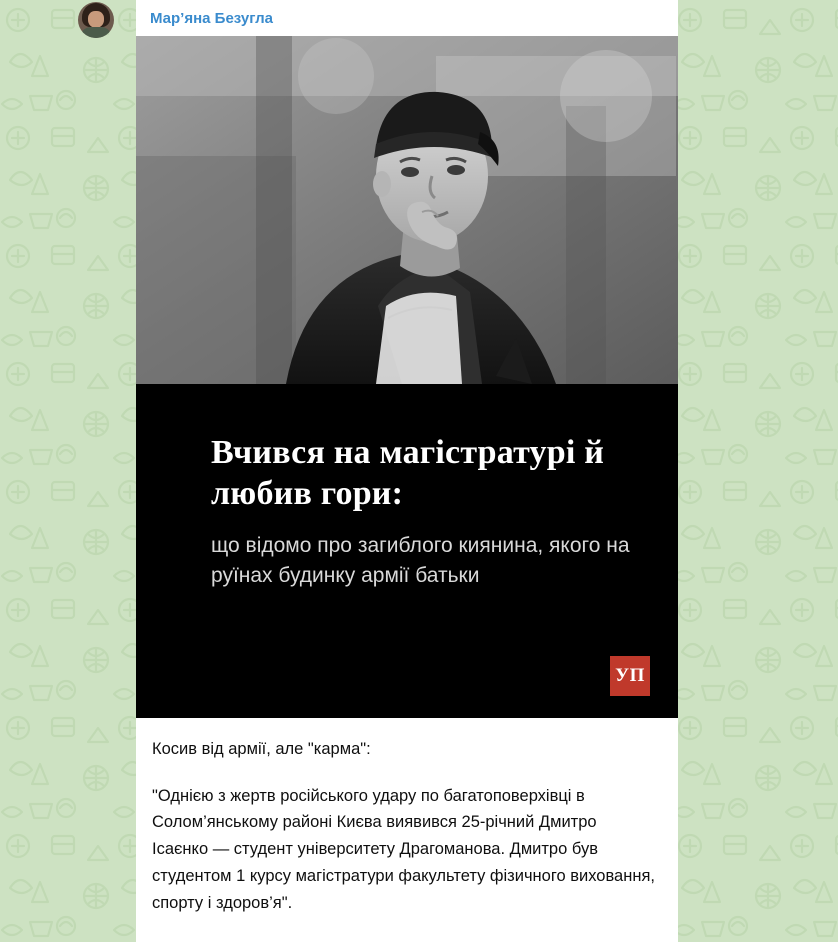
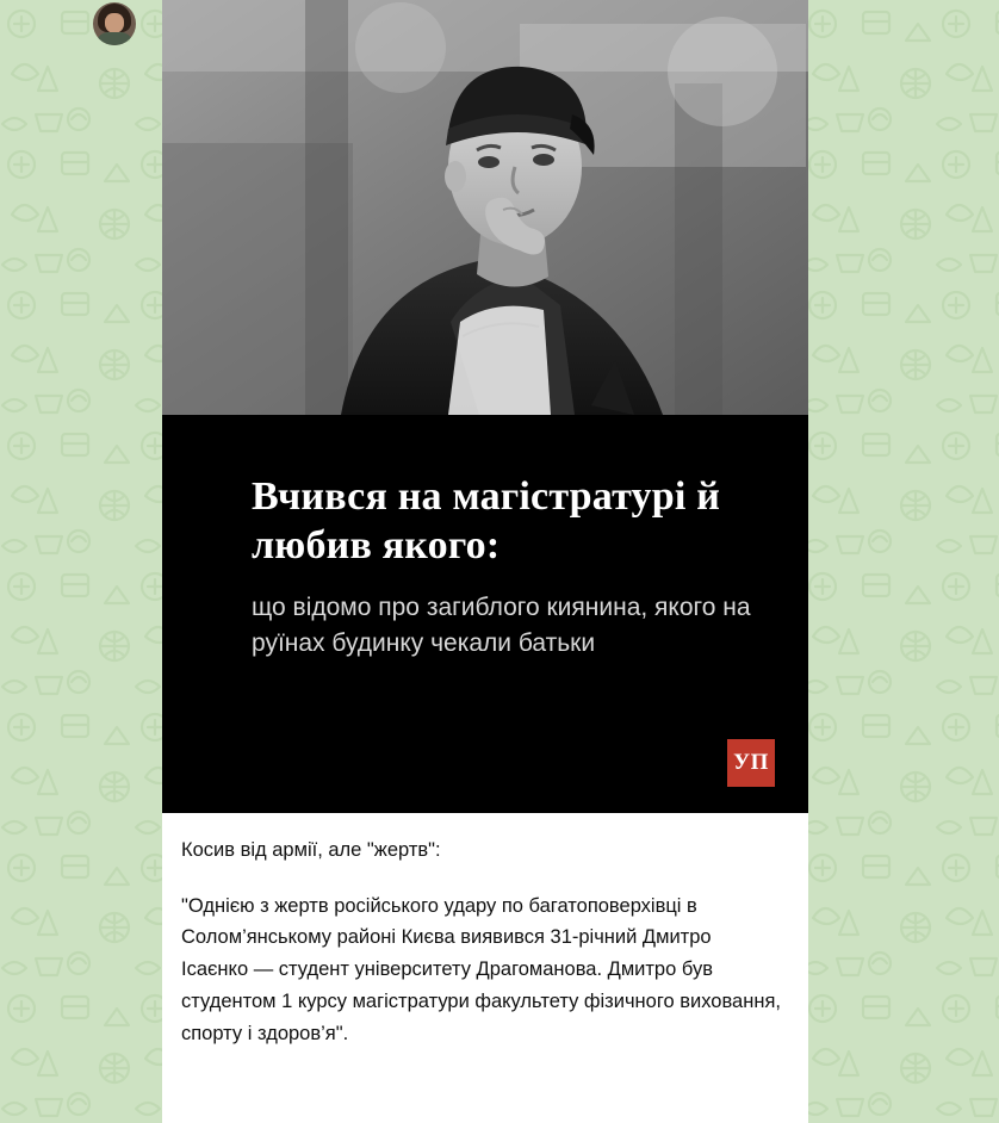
- Мар’яна Безугла
- Вчився на магістратурі й любив гори:
+ Вчився на магістратурі й любив якого:
- що відомо про загиблого киянина, якого на руїнах будинку армії батьки
+ що відомо про загиблого киянина, якого на руїнах будинку чекали батьки
  УП
- Косив від армії, але "карма":
+ Косив від армії, але "жертв":
- "Однією з жертв російського удару по багатоповерхівці в Солом’янському районі Києва виявився 25-річний Дмитро Ісаєнко — студент університету Драгоманова. Дмитро був студентом 1 курсу магістратури факультету фізичного виховання, спорту і здоров’я".
+ "Однією з жертв російського удару по багатоповерхівці в Солом’янському районі Києва виявився 31-річний Дмитро Ісаєнко — студент університету Драгоманова. Дмитро був студентом 1 курсу магістратури факультету фізичного виховання, спорту і здоров’я".
